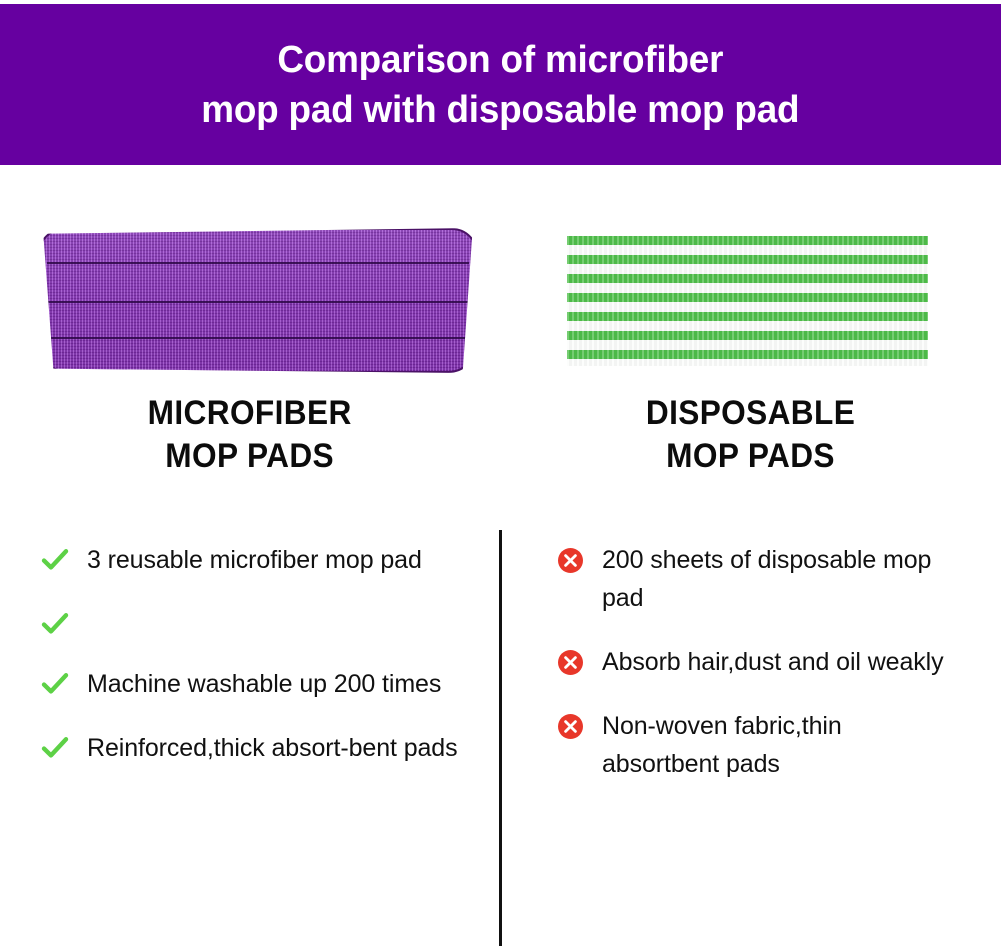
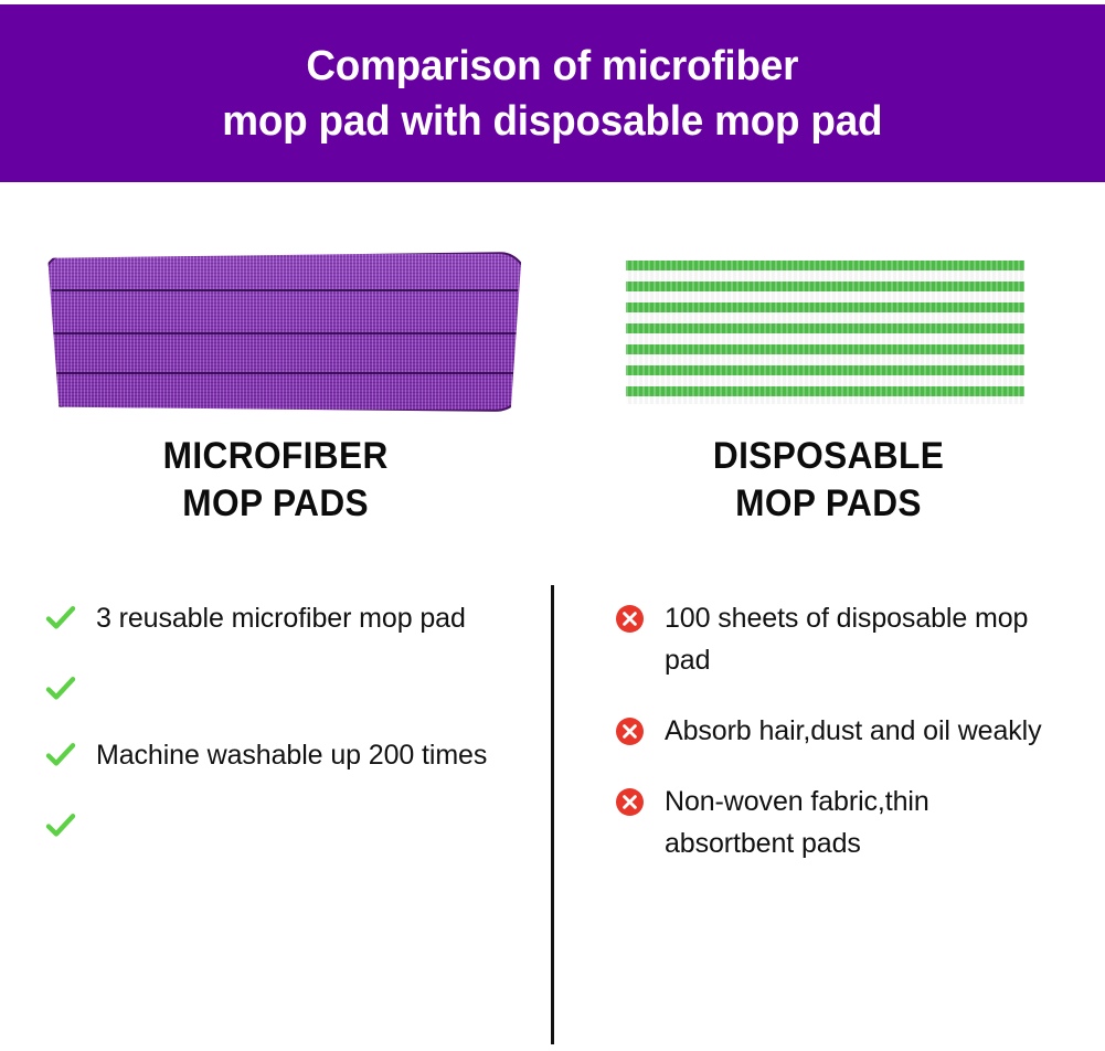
  Comparison of microfiber
  mop pad with disposable mop pad
  MICROFIBER
  MOP PADS
  DISPOSABLE
  MOP PADS
  3 reusable microfiber mop pad
  Machine washable up 200 times
- Reinforced,thick absort-bent pads
- 200 sheets of disposable mop pad
+ 100 sheets of disposable mop pad
  Absorb hair,dust and oil weakly
  Non-woven fabric,thin absortbent pads
